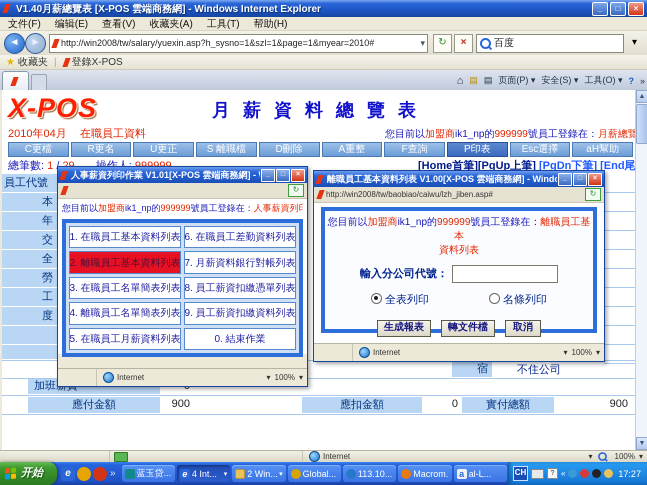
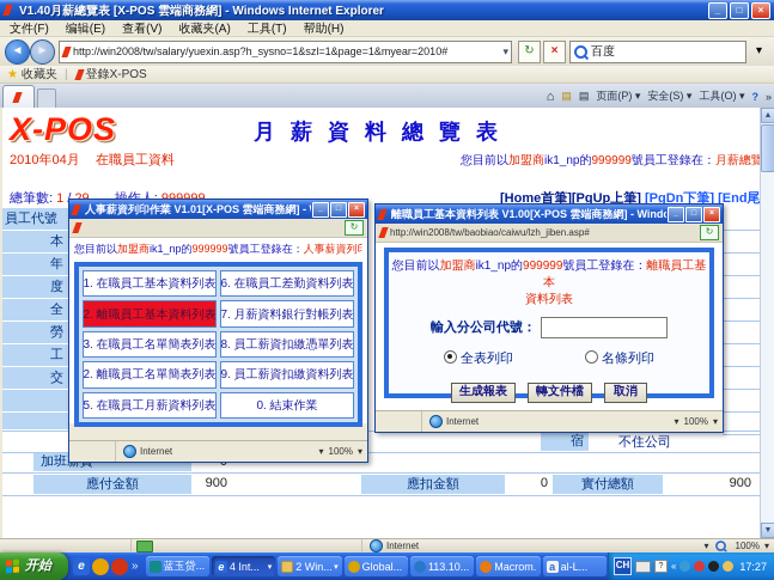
  V1.40月薪總覽表 [X-POS 雲端商務網] - Windows Internet Explorer
  _
  □
  ×
  文件(F)
  编辑(E)
  查看(V)
  收藏夹(A)
  工具(T)
  帮助(H)
  ◄
  ►
  http://win2008/tw/salary/yuexin.asp?h_sysno=1&szl=1&page=1&myear=2010#
  ▾
  ↻
  ×
  百度
  ▾
  ★
  收藏夹
  |
  登錄X-POS
  ⌂
  ▤
  ▤
  页面(P) ▾
  安全(S) ▾
  工具(O) ▾
  ?
  »
  X-POS
  月薪資料總覽表
  2010年04月
  在職員工資料
  您目前以加盟商ik1_np的999999號員工登錄在：月薪總覽
- C更檔
- R更名
- U更正
- S 離職檔
- D刪除
- A重整
- F查詢
- P印表
- Esc選擇
- aH幫助
  [Home首筆][PgUp上筆] [PgDn下筆] [End尾
  員工代號
  本
  年
- 交
+ 度
  全
  勞
  工
- 度
+ 交
  宿
  不住公司
  應付金額
  900
  應扣金額
  0
  實付總額
  900
  人事薪資列印作業 V1.01[X-POS 雲端商務網] -
  ↻
  您目前以加盟商ik1_np的999999號員工登錄在：人事薪資列
  1. 在職員工基本資料列表
  2. 離職員工基本資料列表
  3. 在職員工名單簡表列表
- 4. 離職員工名單簡表列表
+ 2. 離職員工名單簡表列表
  5. 在職員工月薪資料列表
  6. 在職員工差勤資料列表
  7. 月薪資料銀行對帳列表
  8. 員工薪資扣繳憑單列表
  9. 員工薪資扣繳資料列表
  0. 結束作業
  Internet
  ▾
  100%
  ▾
  離職員工基本資料列表 V1.00[X-POS 雲端商務網] - Wind
  http://win2008/tw/baobiao/caiwu/lzh_jiben.asp#
  ↻
  您目前以加盟商ik1_np的999999號員工登錄在：離職員工基本
  資料列表
  輸入分公司代號：
  全表列印
  名條列印
  生成報表
  轉文件檔
  取消
  Internet
  ▾
  100%
  ▾
  Internet
  ▾
  100%
  ▾
  开始
  e
  »
  蓝玉贷...
  e
  4 Int...
  2 Win...
  Global...
  113.10...
  Macrom.
  a
  al-L...
  CH
  «
  17:27
